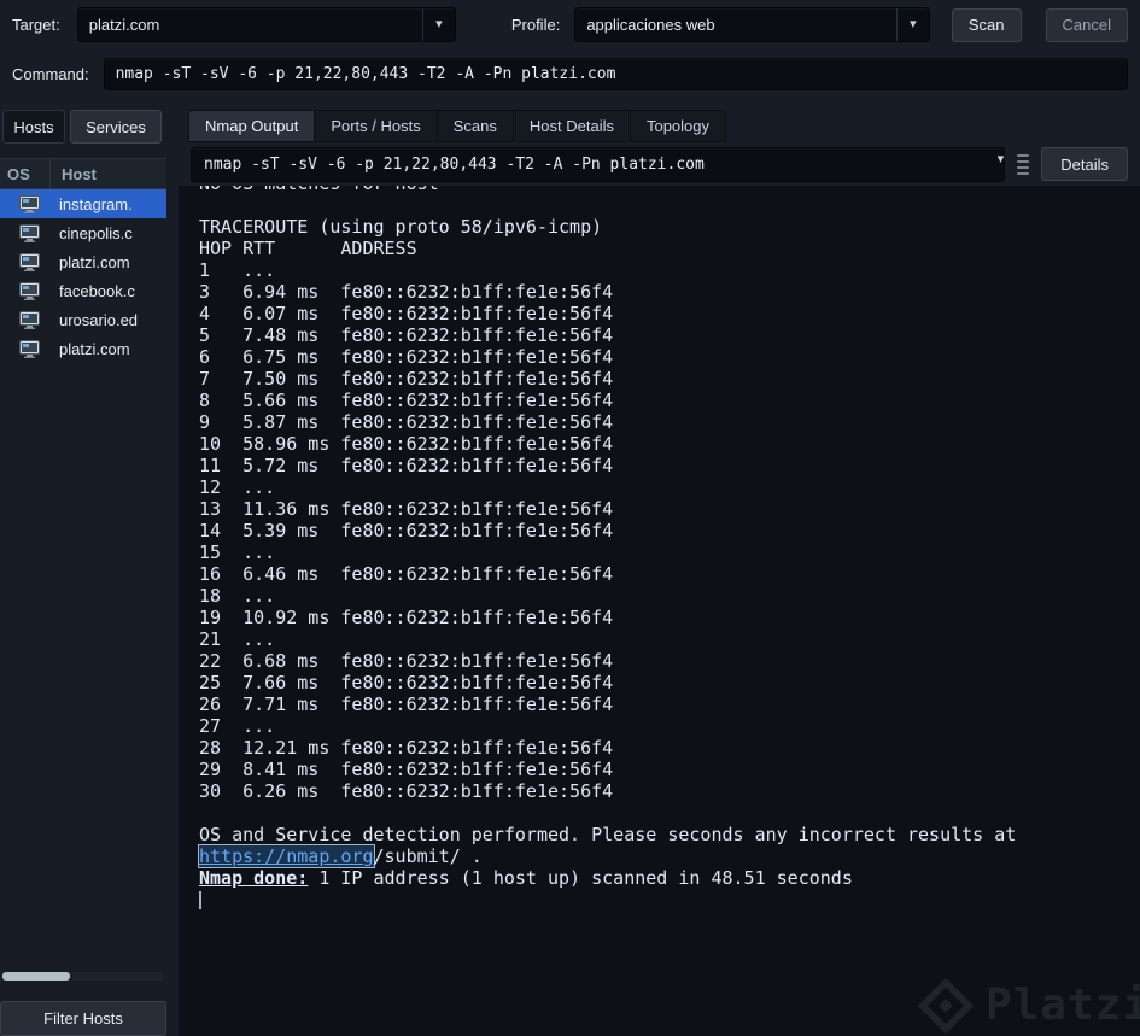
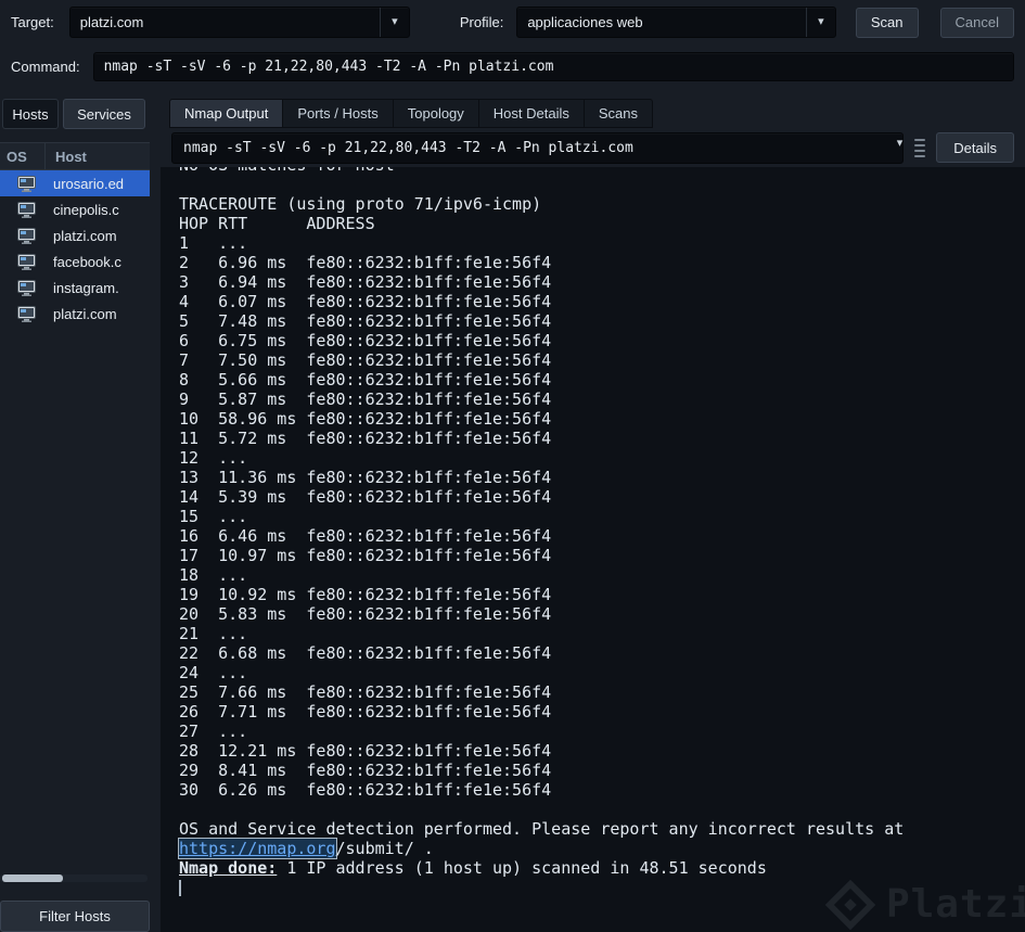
  Target:
  platzi.com
  ▾
  Profile:
  applicaciones web
  ▾
  Scan
  Cancel
  Command:
  nmap -sT -sV -6 -p 21,22,80,443 -T2 -A -Pn platzi.com
  Hosts
  Services
  OS
  Host
- instagram.
+ urosario.ed
  cinepolis.c
  platzi.com
  facebook.c
- urosario.ed
+ instagram.
  platzi.com
  Filter Hosts
  Nmap Output
  Ports / Hosts
- Scans
+ Topology
  Host Details
- Topology
+ Scans
  nmap -sT -sV -6 -p 21,22,80,443 -T2 -A -Pn platzi.com
  ▾
  Details
- TRACEROUTE (using proto 58/ipv6-icmp)
+ TRACEROUTE (using proto 71/ipv6-icmp)
  HOP RTT ADDRESS
  1 ...
+ 2 6.96 ms fe80::6232:b1ff:fe1e:56f4
  3 6.94 ms fe80::6232:b1ff:fe1e:56f4
  4 6.07 ms fe80::6232:b1ff:fe1e:56f4
  5 7.48 ms fe80::6232:b1ff:fe1e:56f4
  6 6.75 ms fe80::6232:b1ff:fe1e:56f4
  7 7.50 ms fe80::6232:b1ff:fe1e:56f4
  8 5.66 ms fe80::6232:b1ff:fe1e:56f4
  9 5.87 ms fe80::6232:b1ff:fe1e:56f4
  10 58.96 ms fe80::6232:b1ff:fe1e:56f4
  11 5.72 ms fe80::6232:b1ff:fe1e:56f4
  12 ...
  13 11.36 ms fe80::6232:b1ff:fe1e:56f4
  14 5.39 ms fe80::6232:b1ff:fe1e:56f4
  15 ...
  16 6.46 ms fe80::6232:b1ff:fe1e:56f4
+ 17 10.97 ms fe80::6232:b1ff:fe1e:56f4
  18 ...
  19 10.92 ms fe80::6232:b1ff:fe1e:56f4
+ 20 5.83 ms fe80::6232:b1ff:fe1e:56f4
  21 ...
  22 6.68 ms fe80::6232:b1ff:fe1e:56f4
+ 24 ...
  25 7.66 ms fe80::6232:b1ff:fe1e:56f4
  26 7.71 ms fe80::6232:b1ff:fe1e:56f4
  27 ...
  28 12.21 ms fe80::6232:b1ff:fe1e:56f4
  29 8.41 ms fe80::6232:b1ff:fe1e:56f4
  30 6.26 ms fe80::6232:b1ff:fe1e:56f4
- OS and Service detection performed. Please seconds any incorrect results at
+ OS and Service detection performed. Please report any incorrect results at
  https://nmap.org/submit/ .
  Nmap done: 1 IP address (1 host up) scanned in 48.51 seconds
